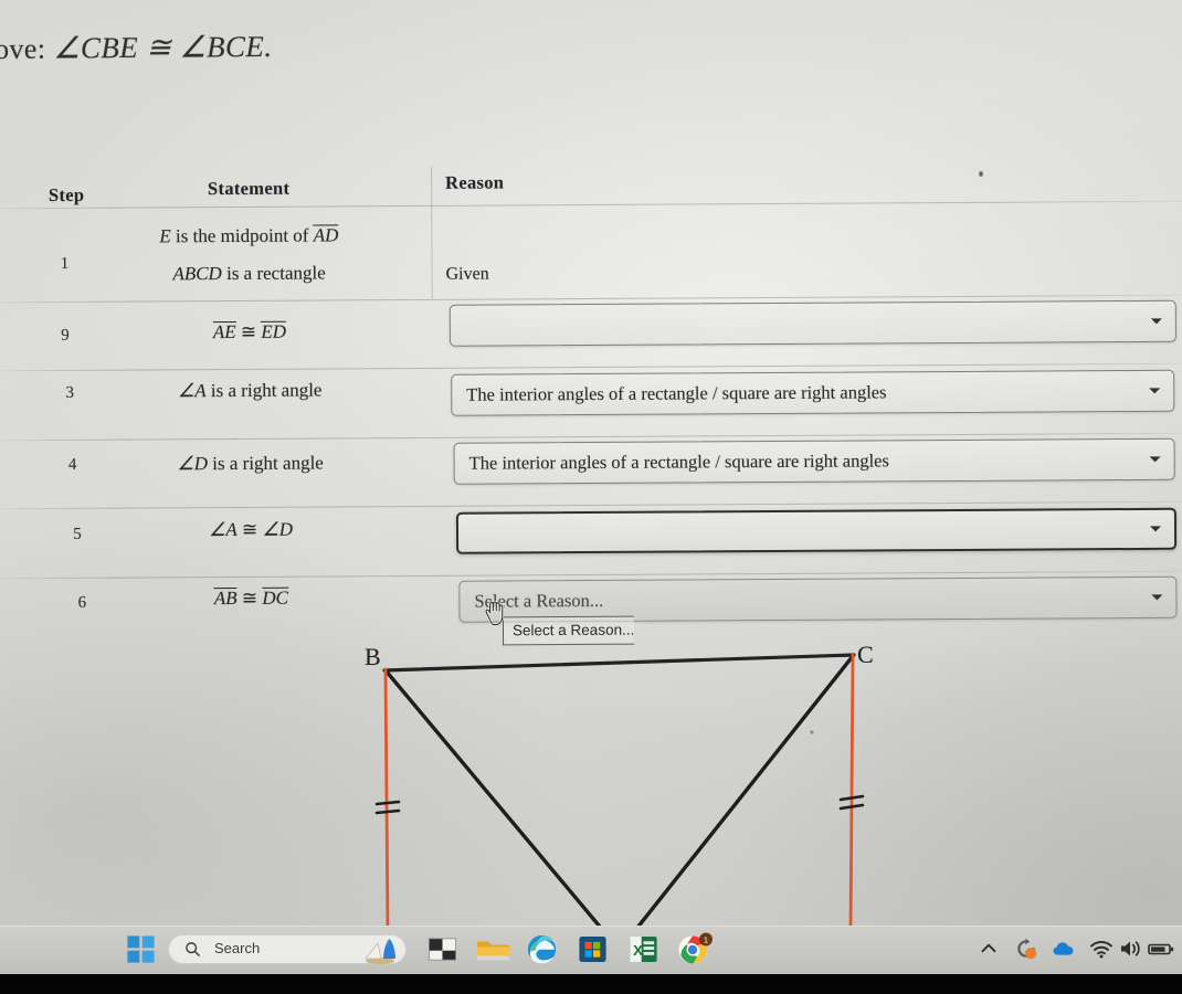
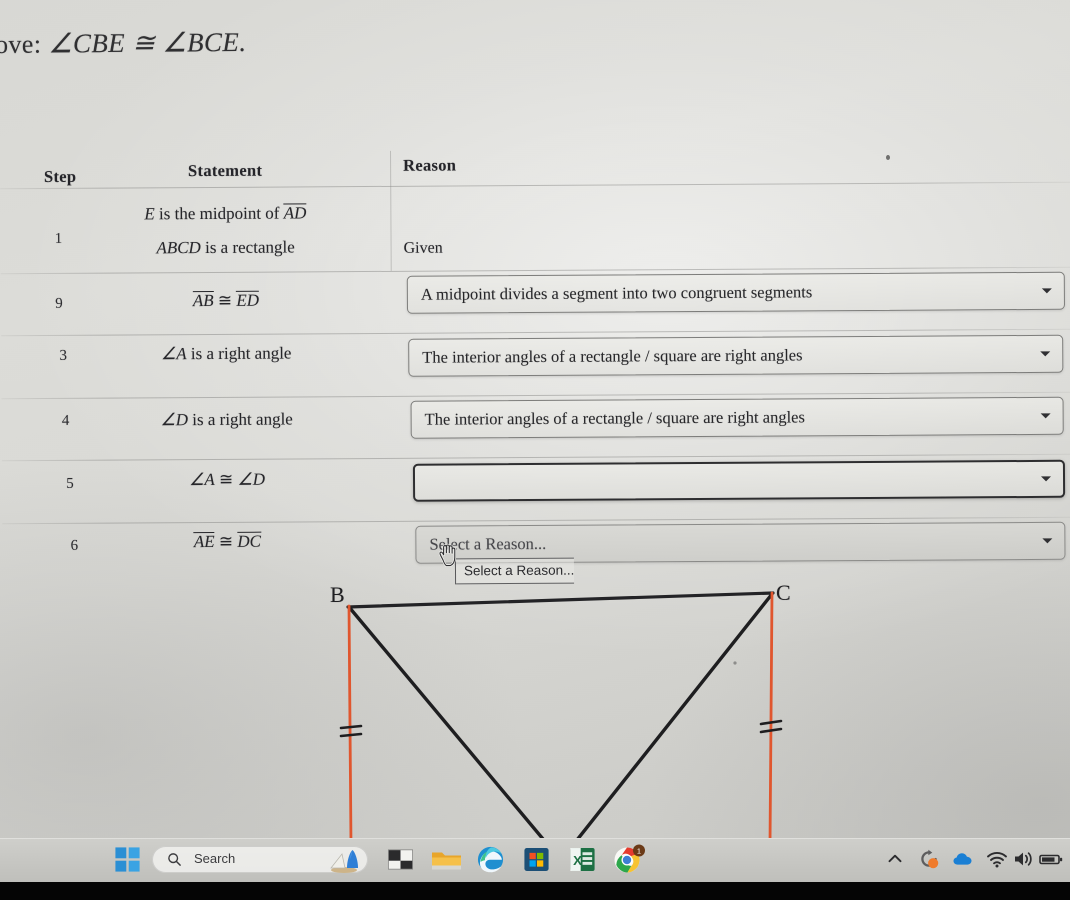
  ove: ∠CBE ≅ ∠BCE.
  Step
  Statement
  Reason
  1
  E is the midpoint of AD
  ABCD is a rectangle
  Given
  9
- AE ≅ ED
+ AB ≅ ED
+ A midpoint divides a segment into two congruent segments
  3
  ∠A is a right angle
  The interior angles of a rectangle / square are right angles
  4
  ∠D is a right angle
  The interior angles of a rectangle / square are right angles
  5
  ∠A ≅ ∠D
  6
- AB ≅ DC
+ AE ≅ DC
  Seect a Reason...
  Select a Reason...
  B
  C
  Search
  X
  1
